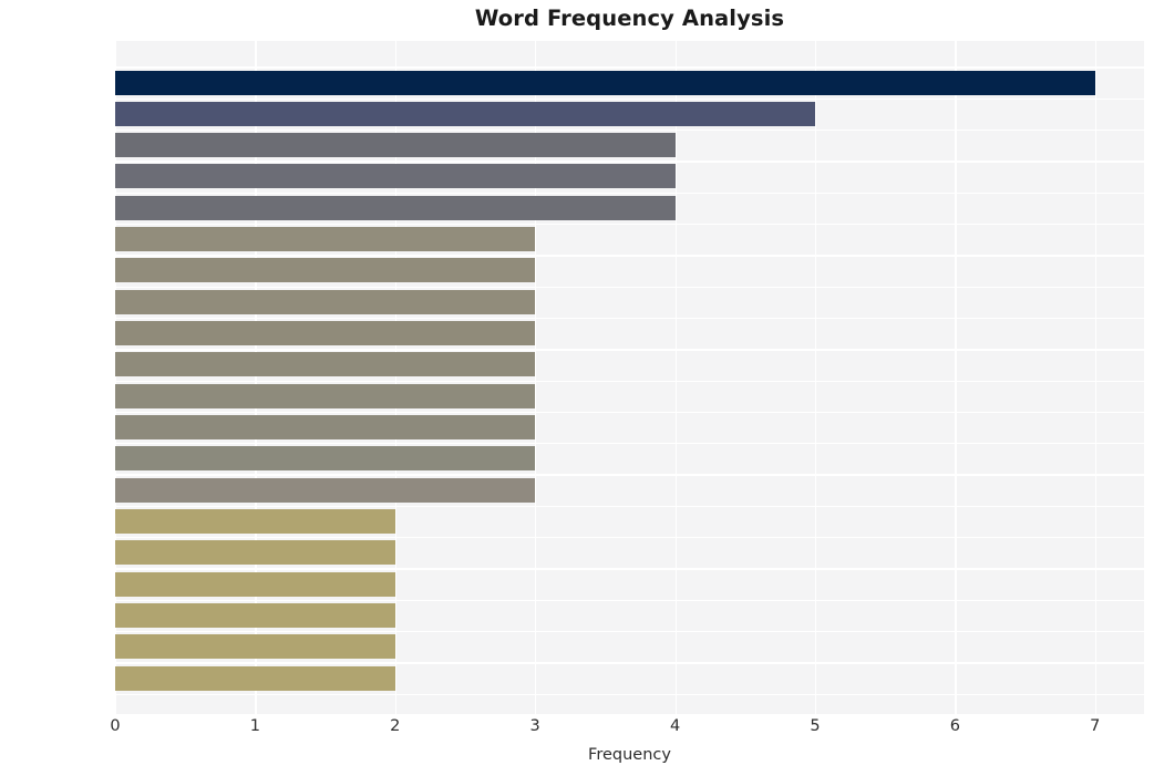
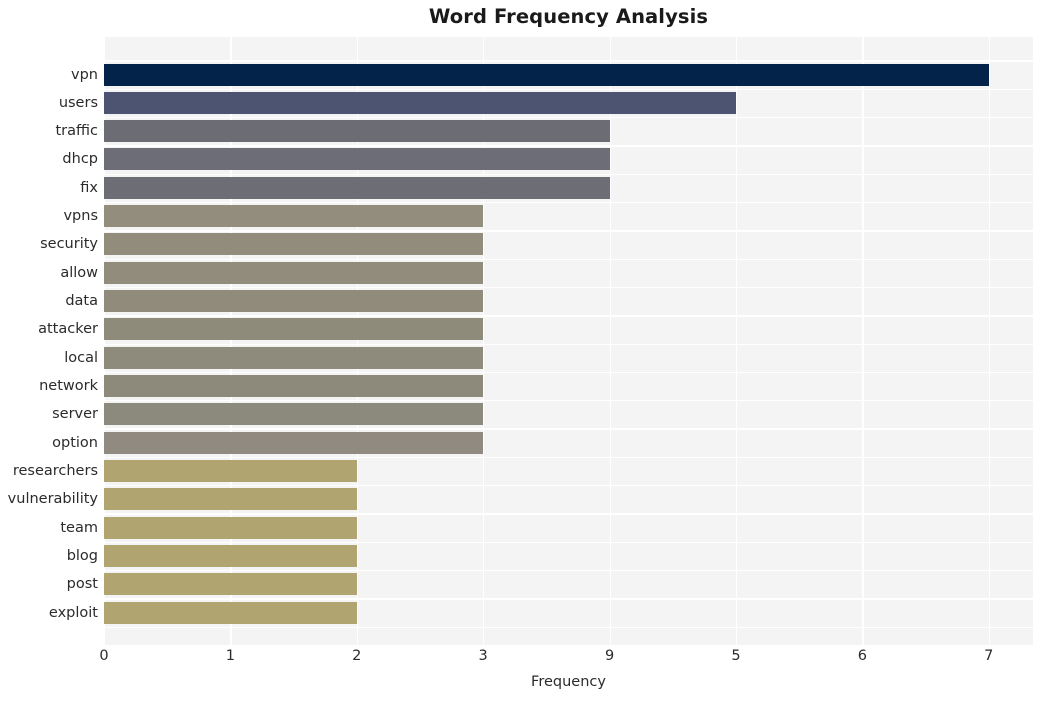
  Word Frequency Analysis
+ vpn
+ users
+ traffic
+ dhcp
+ fix
+ vpns
+ security
+ allow
+ data
+ attacker
+ local
+ network
+ server
+ option
+ researchers
+ vulnerability
+ team
+ blog
+ post
+ exploit
  0
  1
  2
  3
- 4
+ 9
  5
  6
  7
  Frequency
